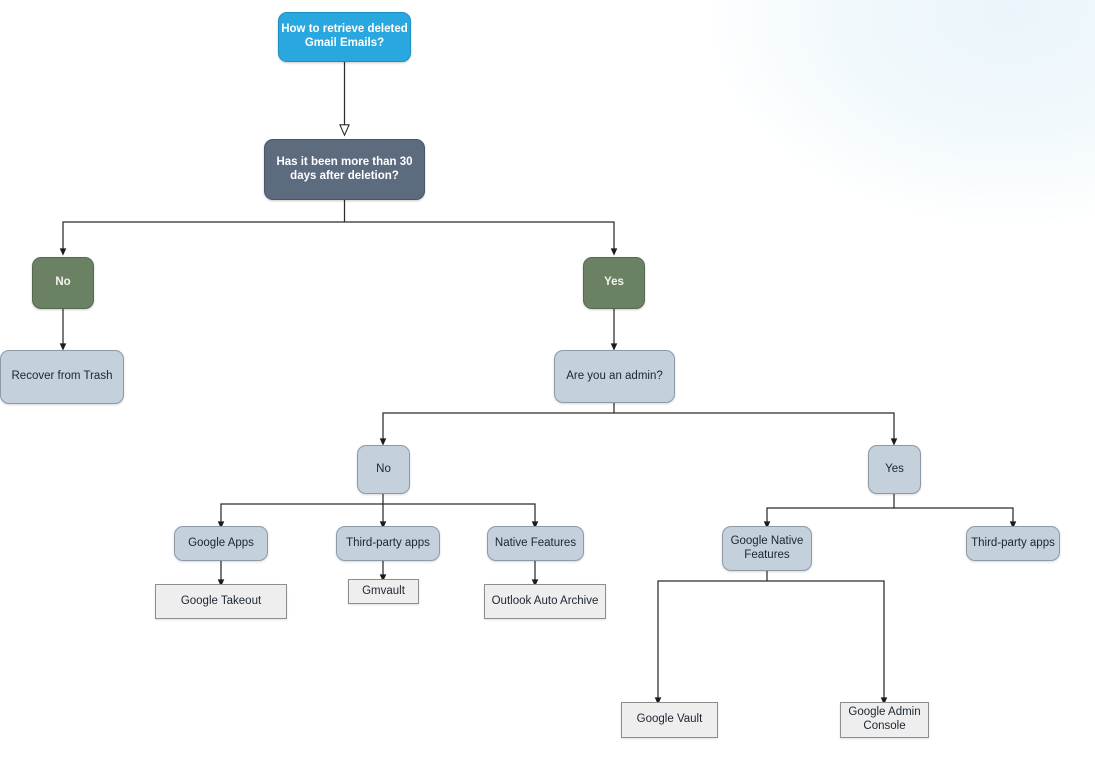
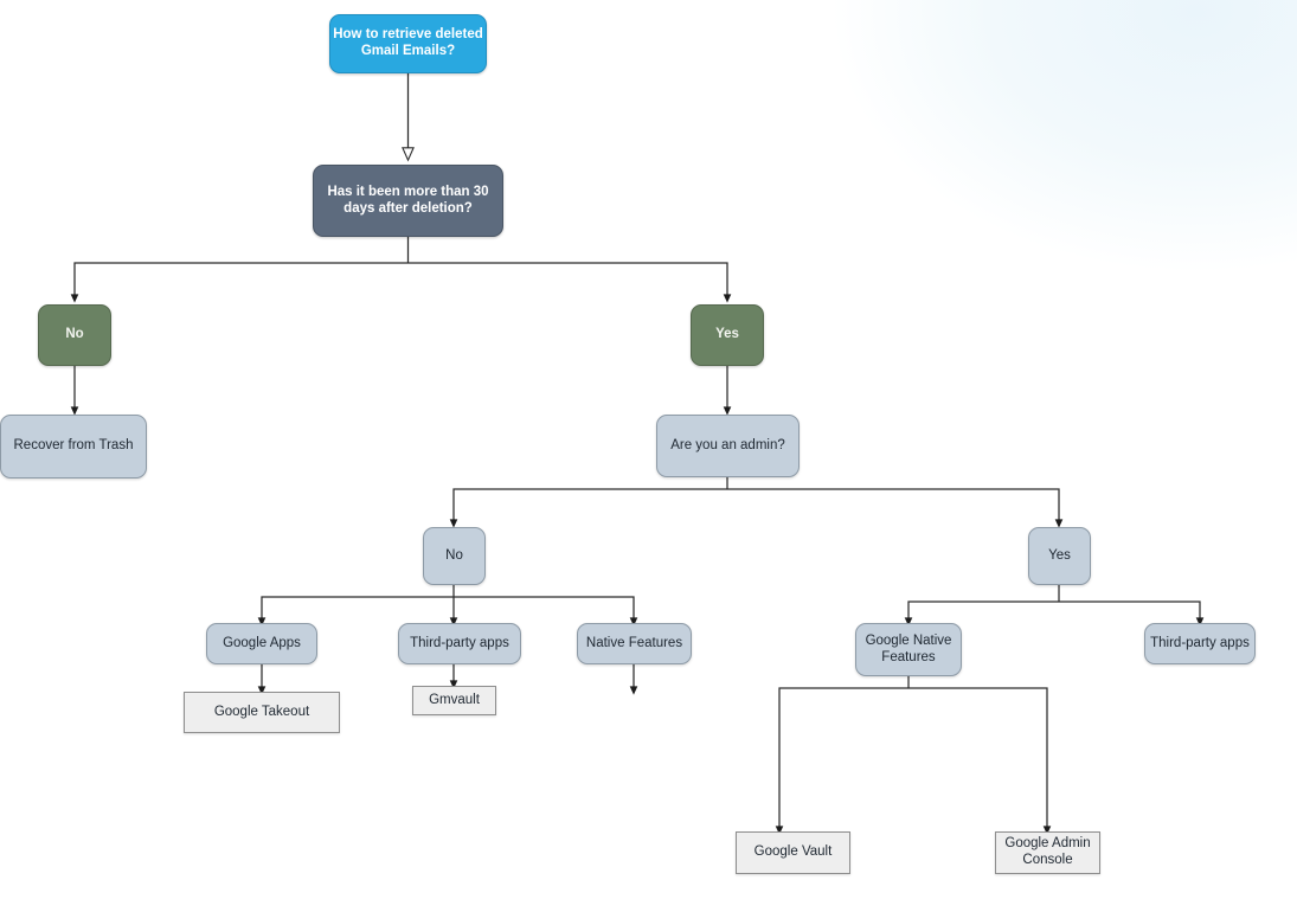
  How to retrieve deleted
  Gmail Emails?
  Has it been more than 30
  days after deletion?
  No
  Yes
  Recover from Trash
  Are you an admin?
  No
  Yes
  Google Apps
  Third-party apps
  Native Features
  Google Takeout
  Gmvault
- Outlook Auto Archive
  Google Native
  Features
  Third-party apps
  Google Vault
  Google Admin
  Console
